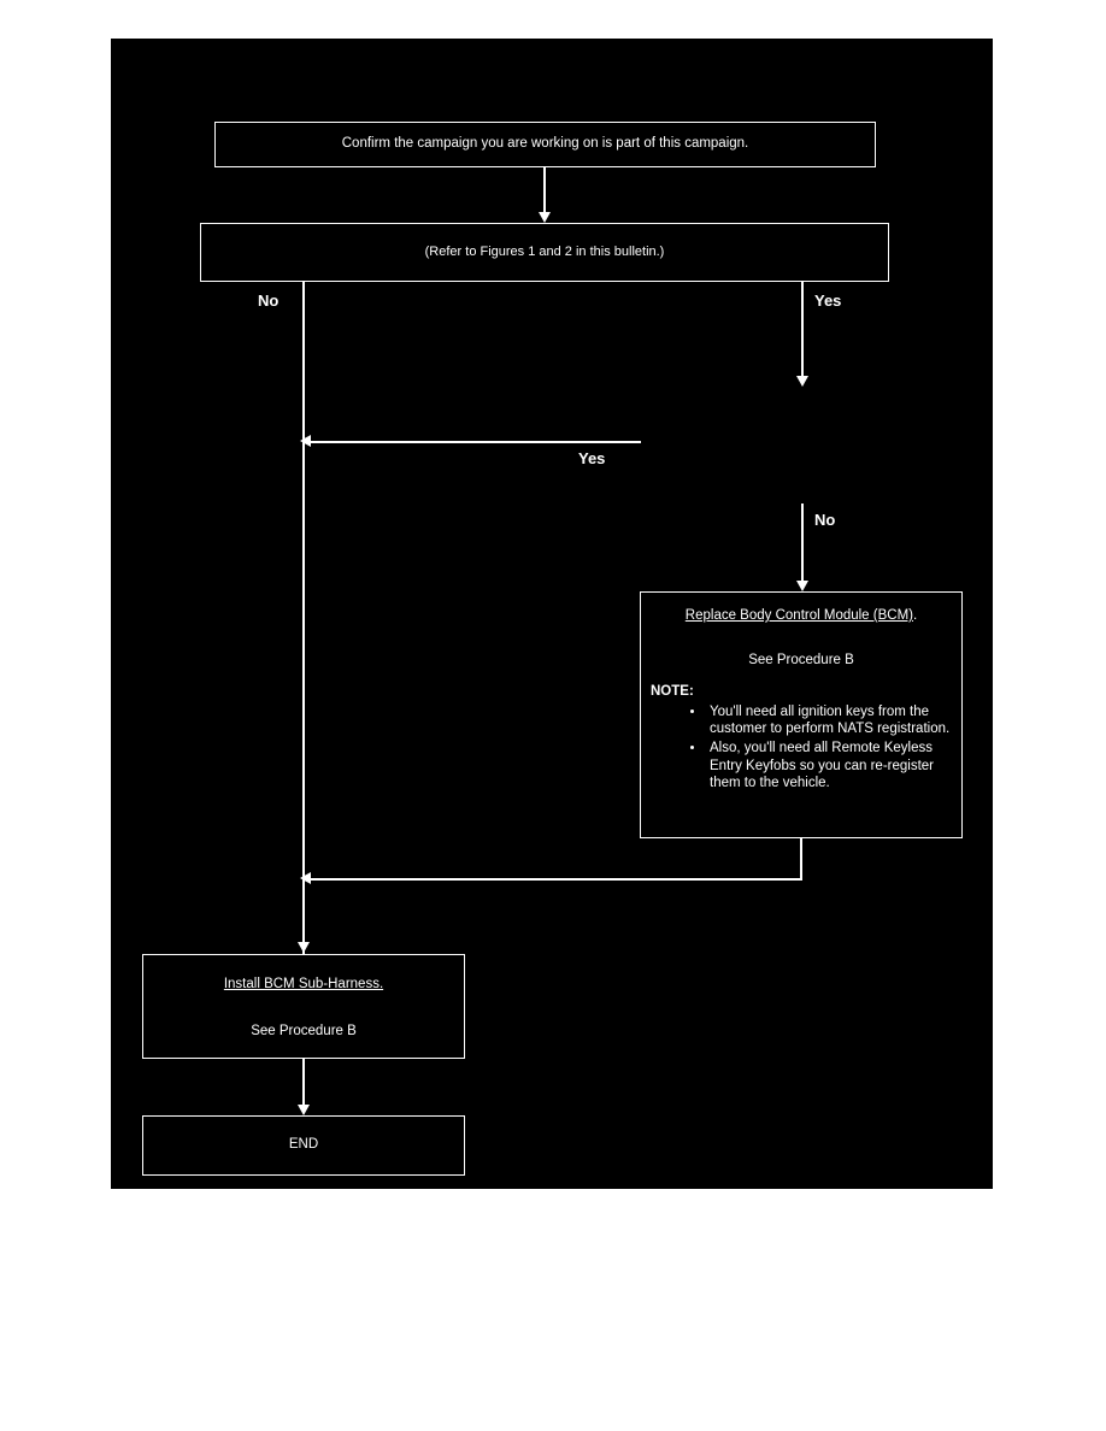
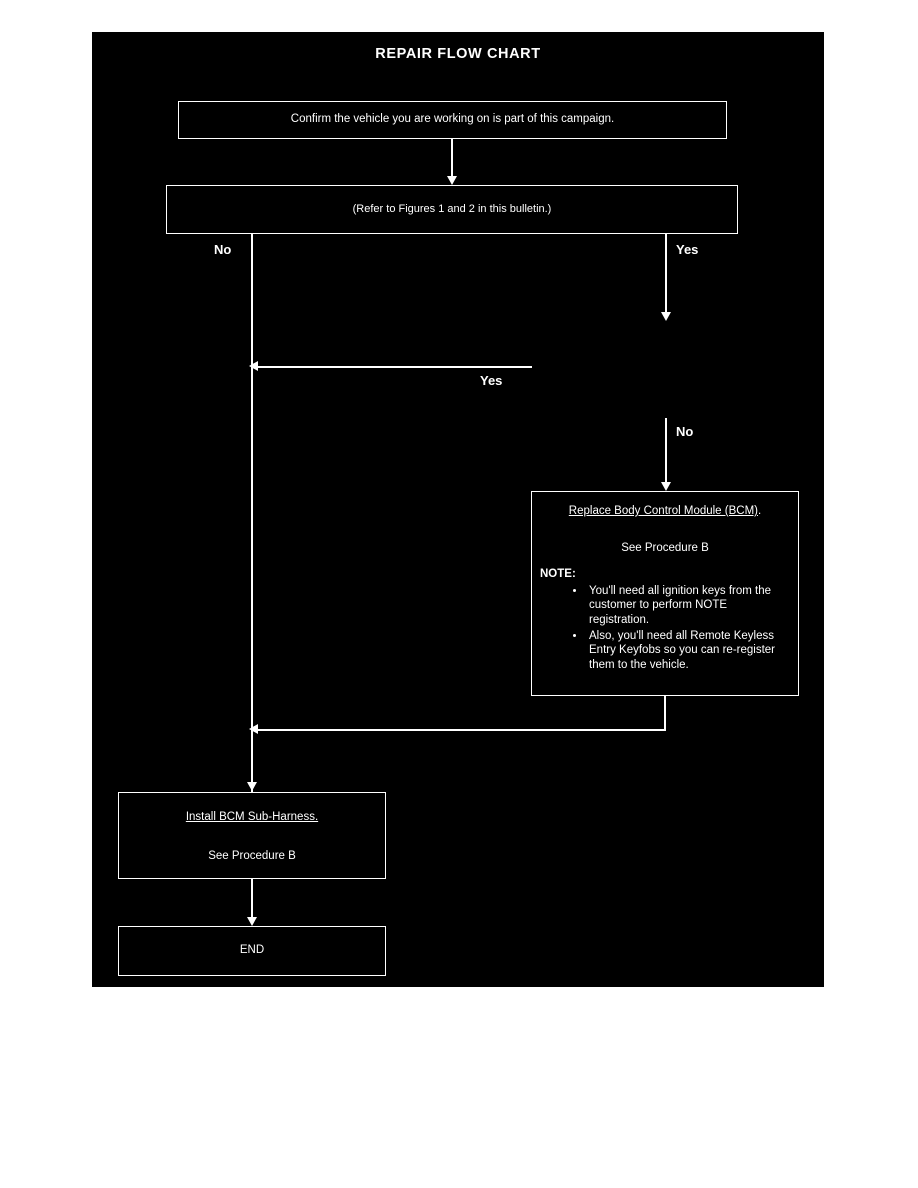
+ REPAIR FLOW CHART
- Confirm the campaign you are working on is part of this campaign.
+ Confirm the vehicle you are working on is part of this campaign.
  (Refer to Figures 1 and 2 in this bulletin.)
  No
  Yes
  Yes
  No
  Replace Body Control Module (BCM).
  See Procedure B
  NOTE:
- You'll need all ignition keys from the customer to perform NATS registration.
+ You'll need all ignition keys from the customer to perform NOTE registration.
  Also, you'll need all Remote Keyless Entry Keyfobs so you can re-register them to the vehicle.
  Install BCM Sub-Harness.
  See Procedure B
  END
